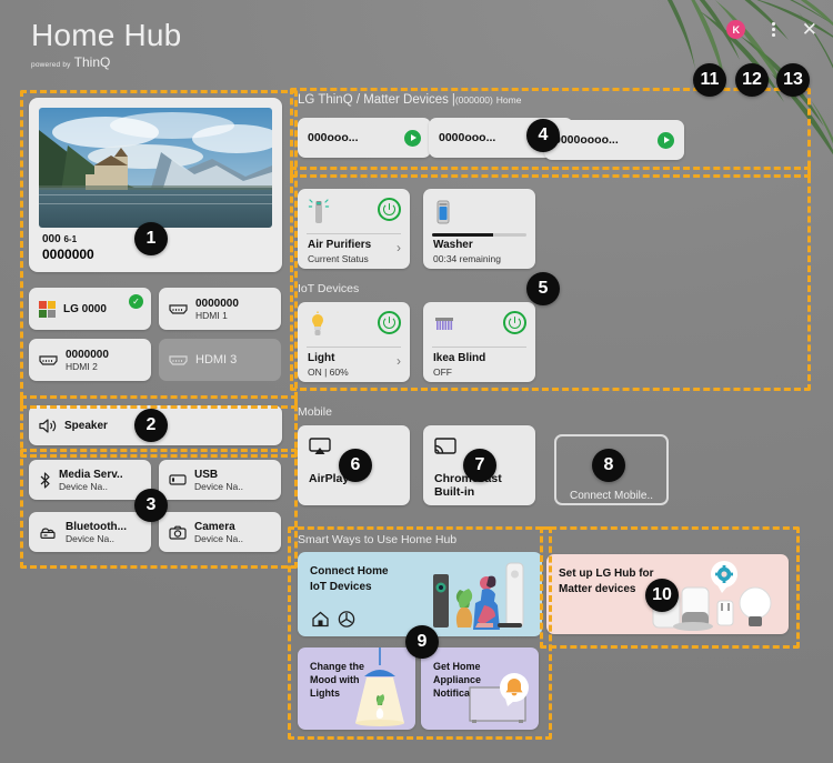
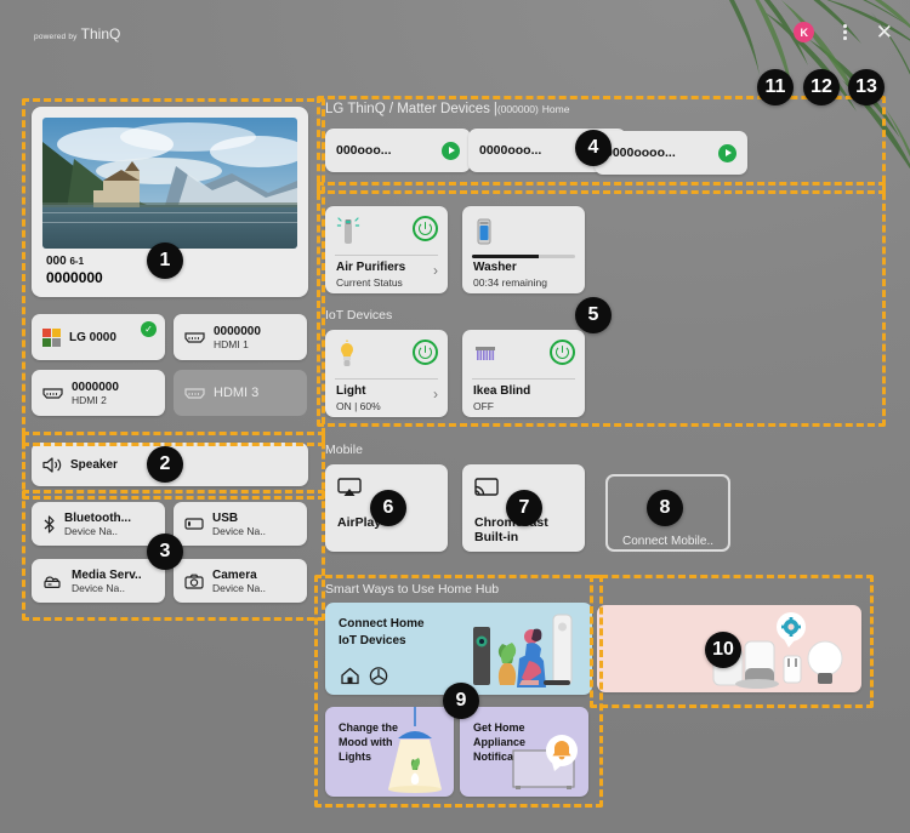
- Home Hub
  K
  ✕
  000 6-1
  0000000
  LG 0000
  ✓
  0000000
  HDMI 1
  0000000
  HDMI 2
  HDMI 3
  Speaker
- Media Serv..
+ Bluetooth...
  Device Na..
  USB
  Device Na..
- Bluetooth...
+ Media Serv..
  Device Na..
  Camera
  Device Na..
  LG ThinQ / Matter Devices |(000000) Home
  000ooo...
  0000ooo...
  000oooo...
  Air Purifiers
  Current Status
  ›
  Washer
  00:34 remaining
  IoT Devices
  Light
  ON | 60%
  ›
  Ikea Blind
  OFF
  Mobile
  AirPla
  Chromst
  Built-in
  Connect Mobile..
  Smart Ways to Use Home Hub
  Connect Home
  IoT Devices
- Set up LG Hub for
- Matter devices
  Change the
  Mood with
  Lights
  Get Home
  Appliance
  1
  2
  3
  4
  5
  6
  7
  8
  9
  10
  11
  12
  13
